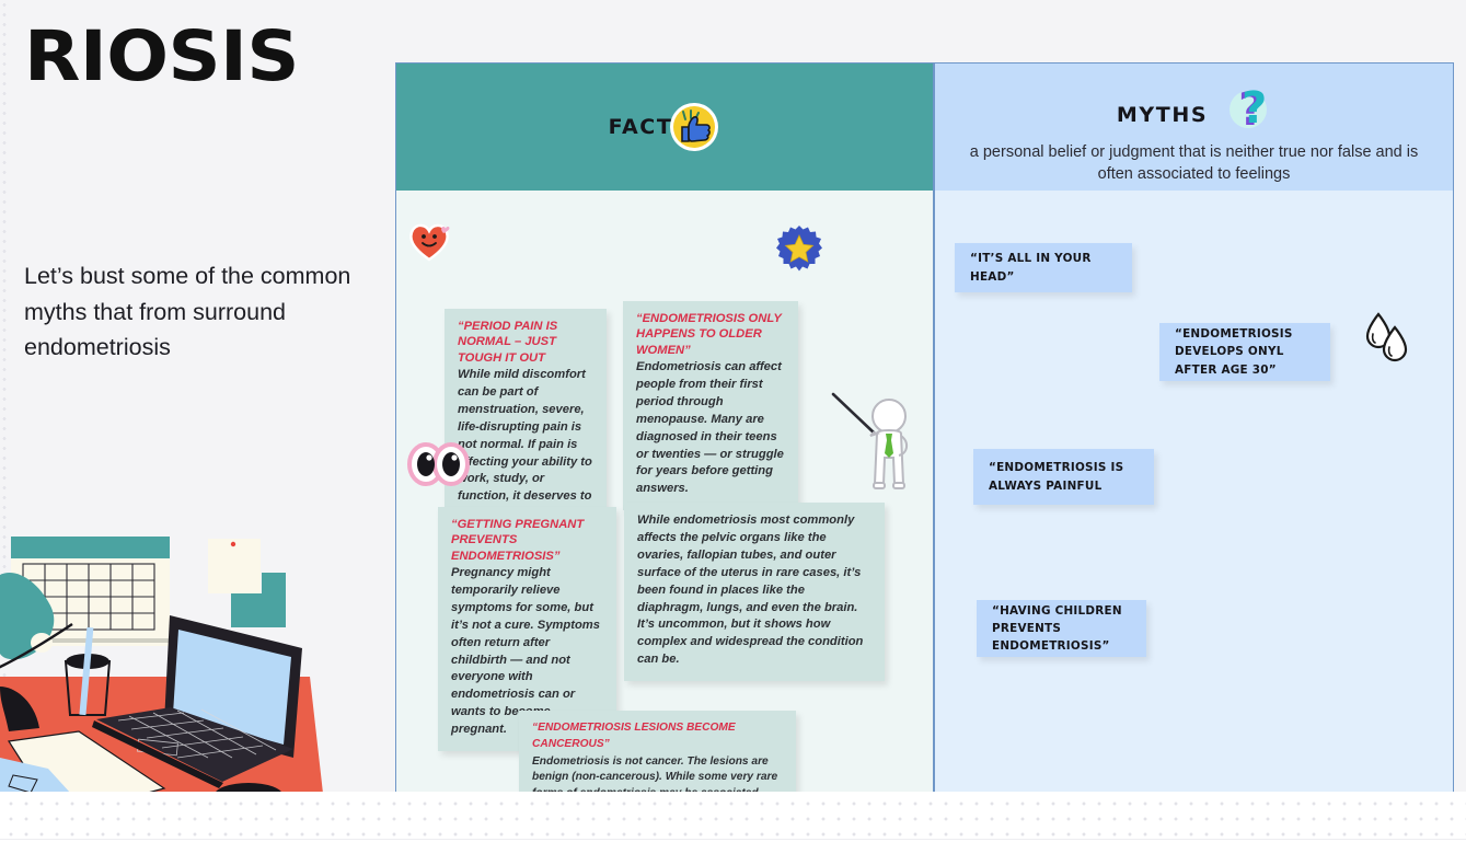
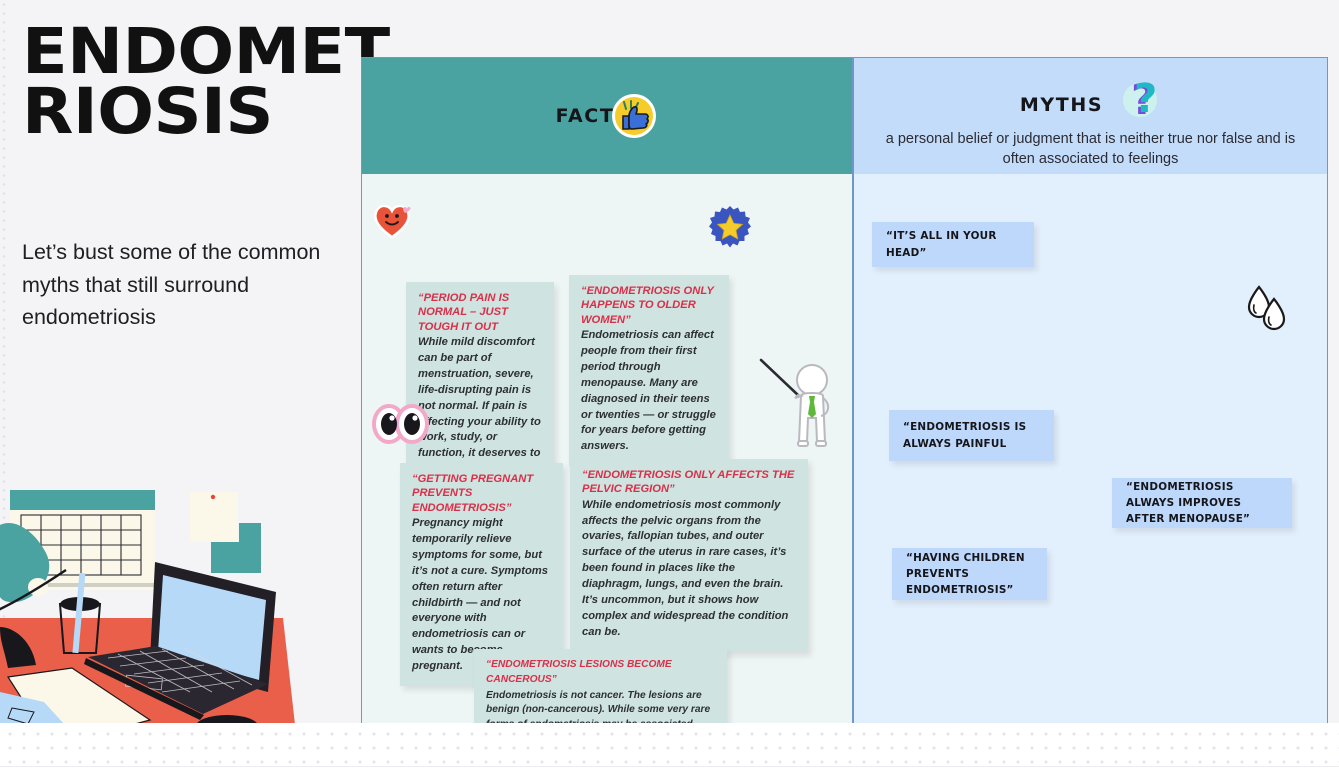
+ ENDOMET
  RIOSIS
- Let’s bust some of the common myths that from surround endometriosis
+ Let’s bust some of the common myths that still surround endometriosis
  FACT
  “PERIOD PAIN IS NORMAL – JUST TOUGH IT OUT
  While mild discomfort can be part of menstruation, severe, life-disrupting pain is not normal. If pain is fecting your ability to ork, study, or function, it deserves to
  “ENDOMETRIOSIS ONLY HAPPENS TO OLDER WOMEN”
  Endometriosis can affect people from their first period through menopause. Many are diagnosed in their teens or twenties — or struggle for years before getting answers.
  “GETTING PREGNANT PREVENTS ENDOMETRIOSIS”
  Pregnancy might temporarily relieve symptoms for some, but it’s not a cure. Symptoms often return after childbirth — and not everyone with endometriosis can or wants to be pregnant.
+ “ENDOMETRIOSIS ONLY AFFECTS THE PELVIC REGION”
- While endometriosis most commonly affects the pelvic organs like the ovaries, fallopian tubes, and outer surface of the uterus in rare cases, it’s been found in places like the diaphragm, lungs, and even the brain. It’s uncommon, but it shows how complex and widespread the condition can be.
+ While endometriosis most commonly affects the pelvic organs from the ovaries, fallopian tubes, and outer surface of the uterus in rare cases, it’s been found in places like the diaphragm, lungs, and even the brain. It’s uncommon, but it shows how complex and widespread the condition can be.
  “ENDOMETRIOSIS LESIONS BECOME CANCEROUS”
  MYTHS
  ?
  a personal belief or judgment that is neither true nor false and is often associated to feelings
  “IT’S ALL IN YOUR HEAD”
- “ENDOMETRIOSIS DEVELOPS ONYL AFTER AGE 30”
  “ENDOMETRIOSIS IS ALWAYS PAINFUL
+ “ENDOMETRIOSIS ALWAYS IMPROVES AFTER MENOPAUSE”
  “HAVING CHILDREN PREVENTS ENDOMETRIOSIS”
